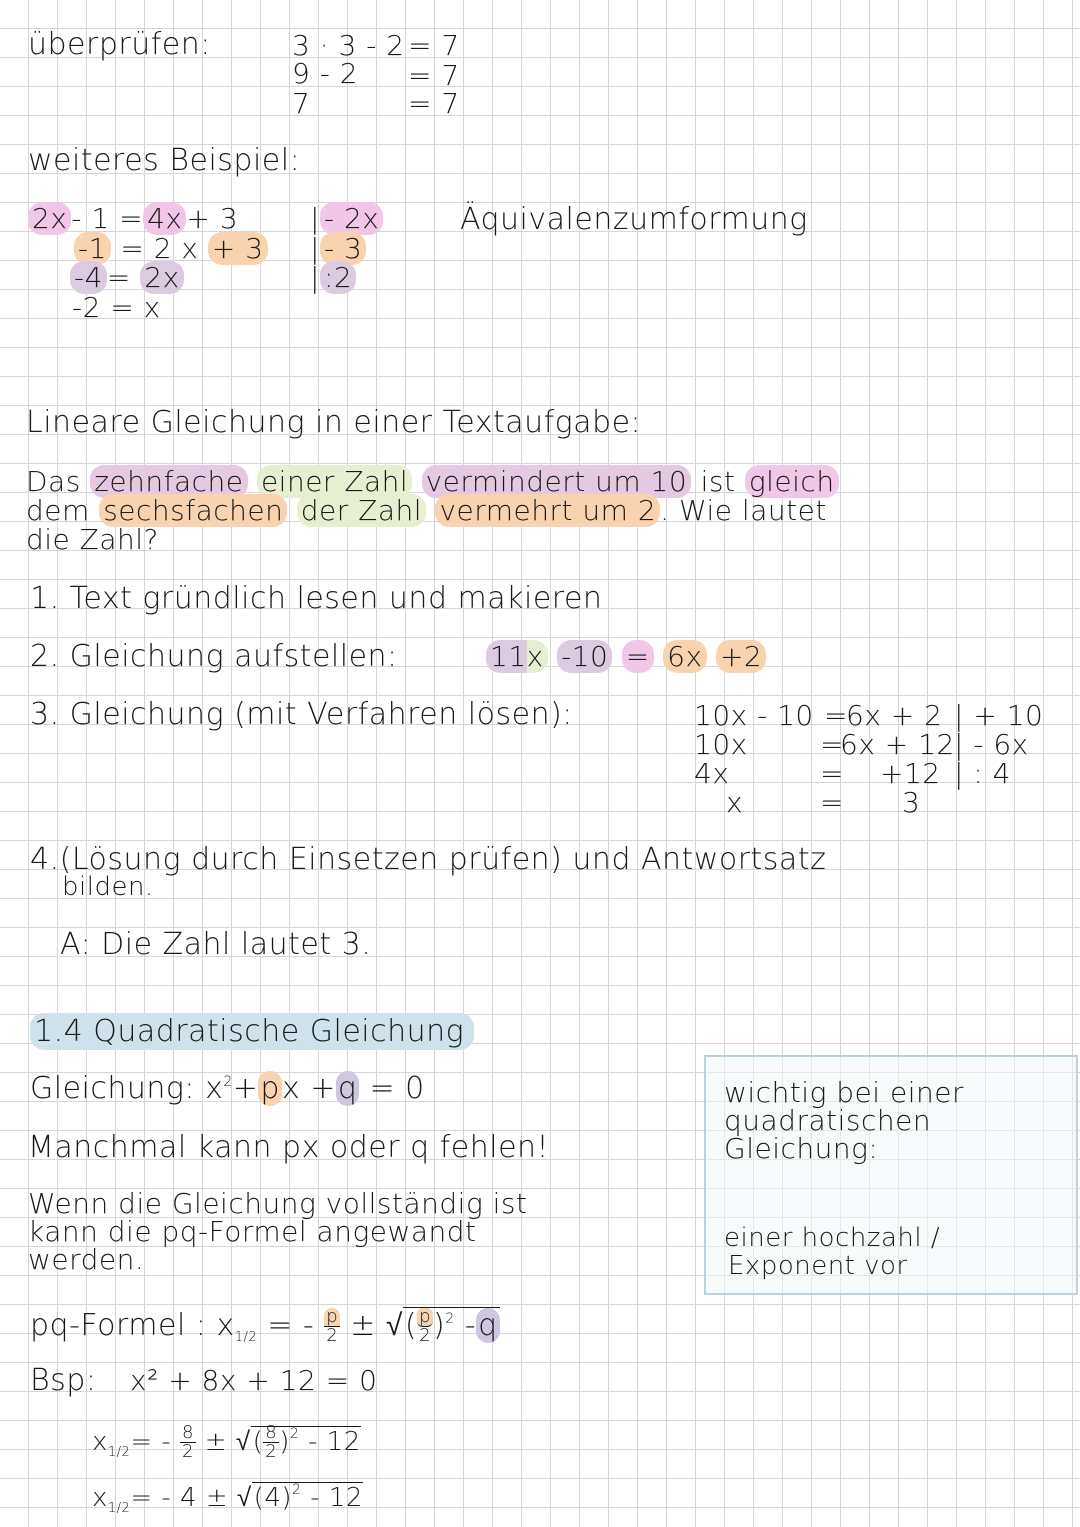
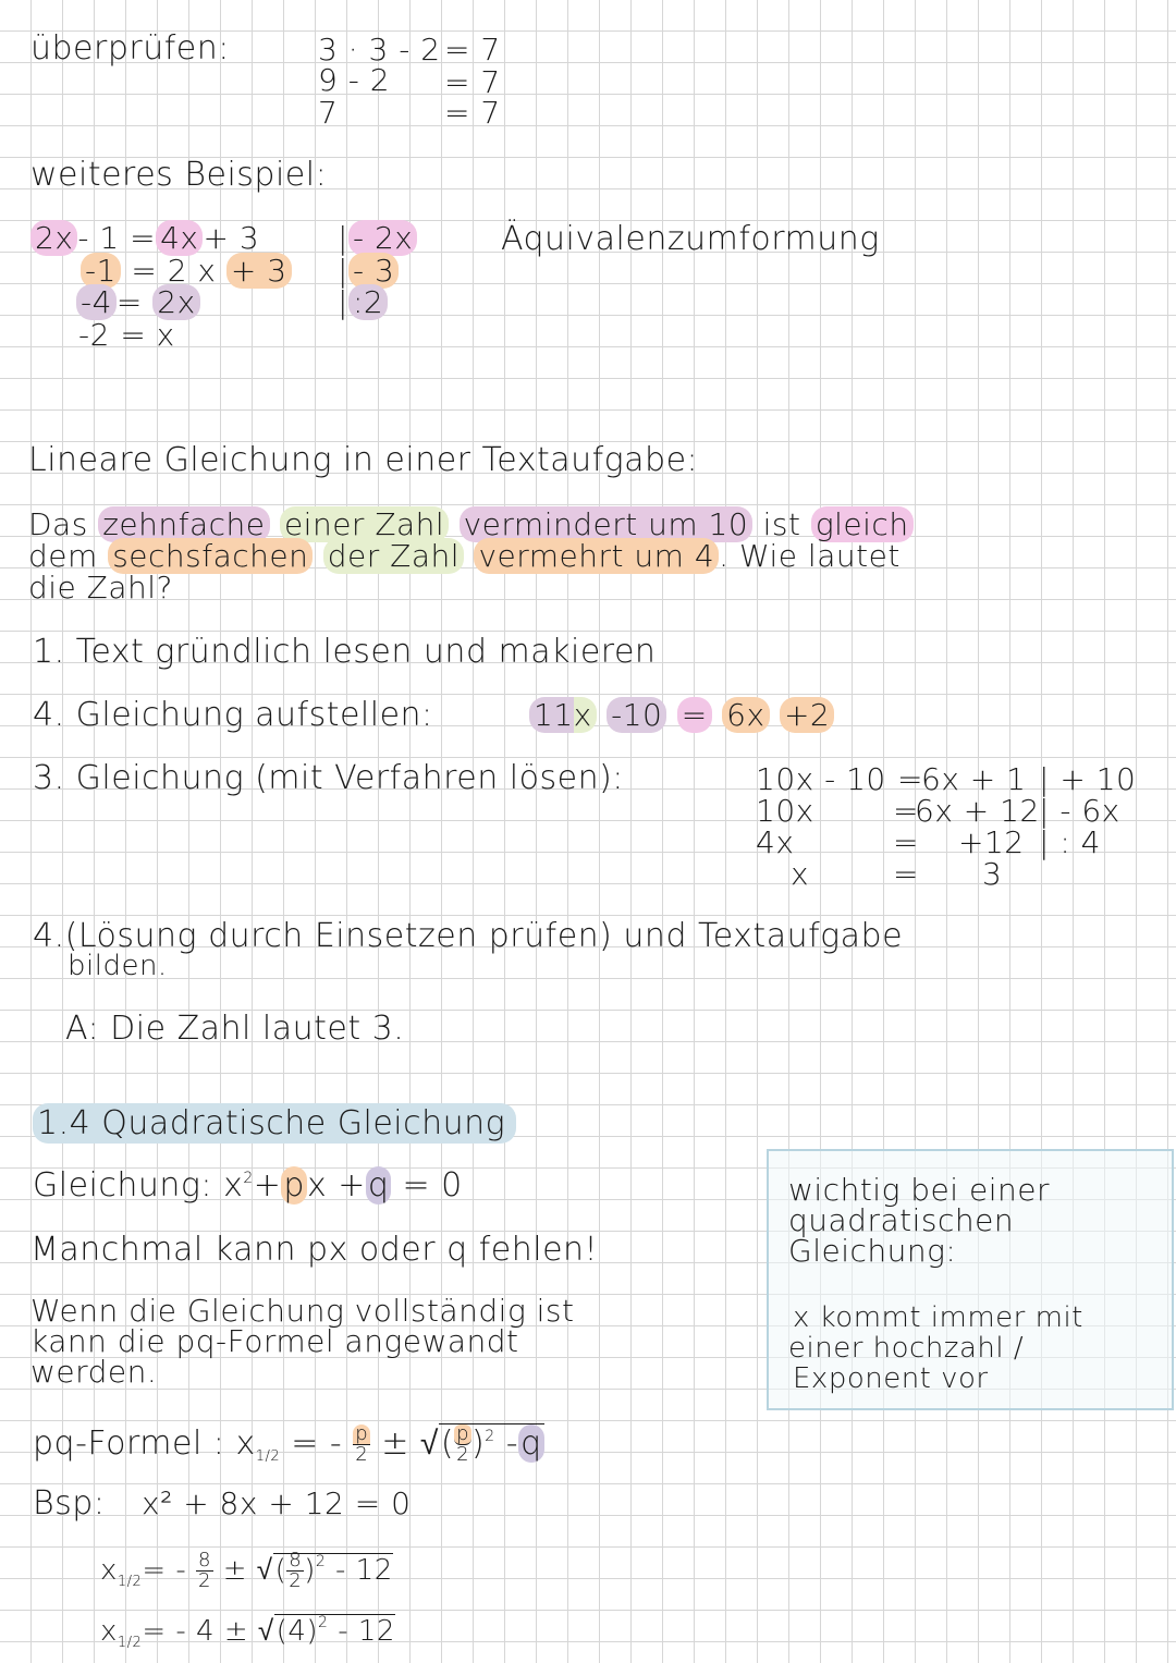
  überprüfen:
  3 · 3 - 2
  = 7
  9 - 2
  = 7
  7
  = 7
  weiteres Beispiel:
  2x - 1 = 4x + 3
  -1 = 2 x + 3
  -4 = 2x
  -2 = x
  | - 2x
  | - 3
  | :2
  Äquivalenzumformung
  Lineare Gleichung in einer Textaufgabe:
  Das zehnfache einer Zahl vermindert um 10 ist gleich
- dem sechsfachen der Zahl vermehrt um 2 . Wie lautet
+ dem sechsfachen der Zahl vermehrt um 4 . Wie lautet
  die Zahl?
  1. Text gründlich lesen und makieren
- 2. Gleichung aufstellen:
+ 4. Gleichung aufstellen:
  11x -10 = 6x +2
  3. Gleichung (mit Verfahren lösen):
  10x - 10
  =
- 6x + 2
+ 6x + 1
  | + 10
  10x
  =
  6x + 12
  | - 6x
  4x
  =
  +12
  | : 4
  x
  =
  3
- 4.(Lösung durch Einsetzen prüfen) und Antwortsatz
+ 4.(Lösung durch Einsetzen prüfen) und Textaufgabe
  bilden.
  A: Die Zahl lautet 3.
  1.4 Quadratische Gleichung
  Gleichung: x2+px +q = 0
  Manchmal kann px oder q fehlen!
  Wenn die Gleichung vollständig ist
  kann die pq-Formel angewandt
  werden.
  pq-Formel : x1/2 = -
  p
  2
  ± √(
  p
  2
  )2 -q
  Bsp:
  x² + 8x + 12 = 0
  x1/2= -
  8
  2
  ± √(
  8
  2
  )2 - 12
  x1/2= - 4 ± √(4)2 - 12
  wichtig bei einer
  quadratischen
  Gleichung:
+ x kommt immer mit
  einer hochzahl /
  Exponent vor
